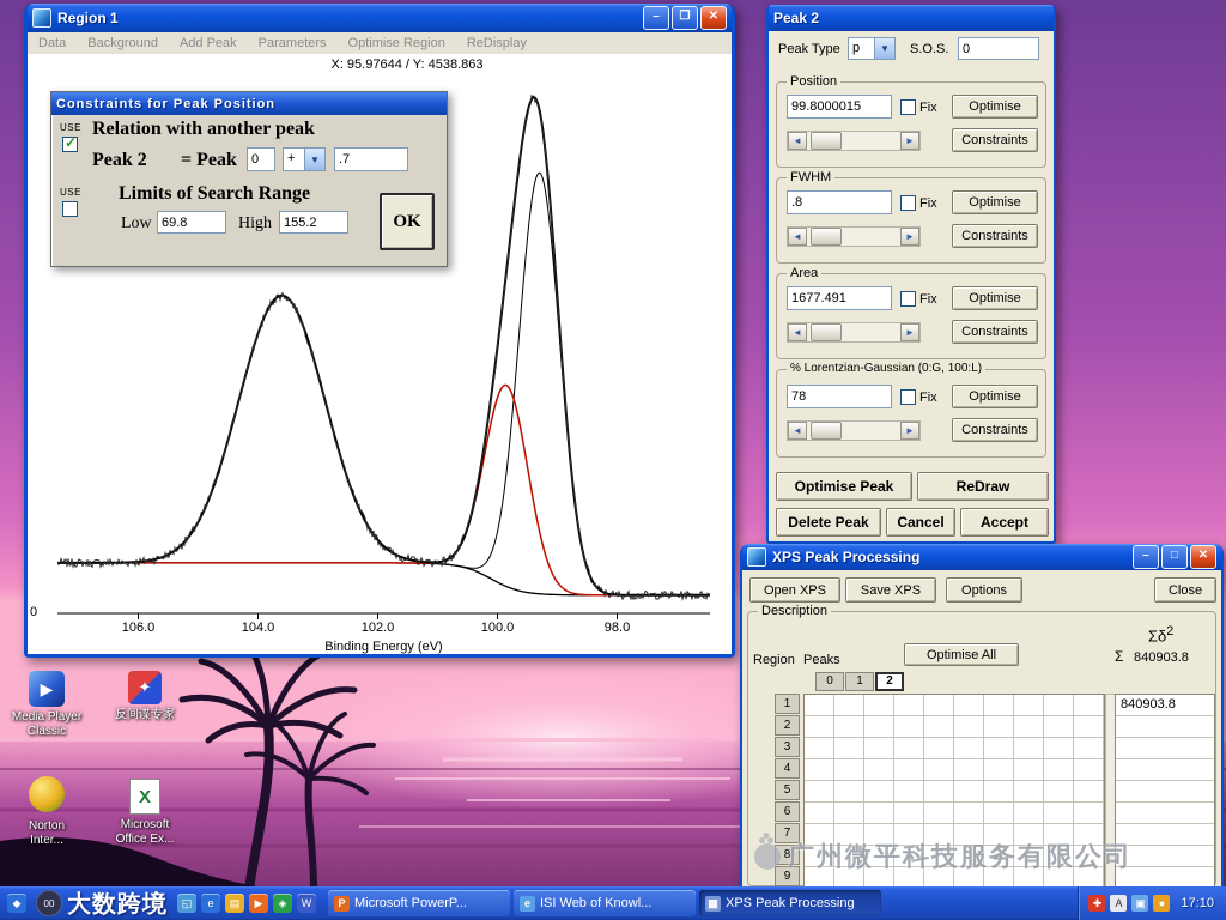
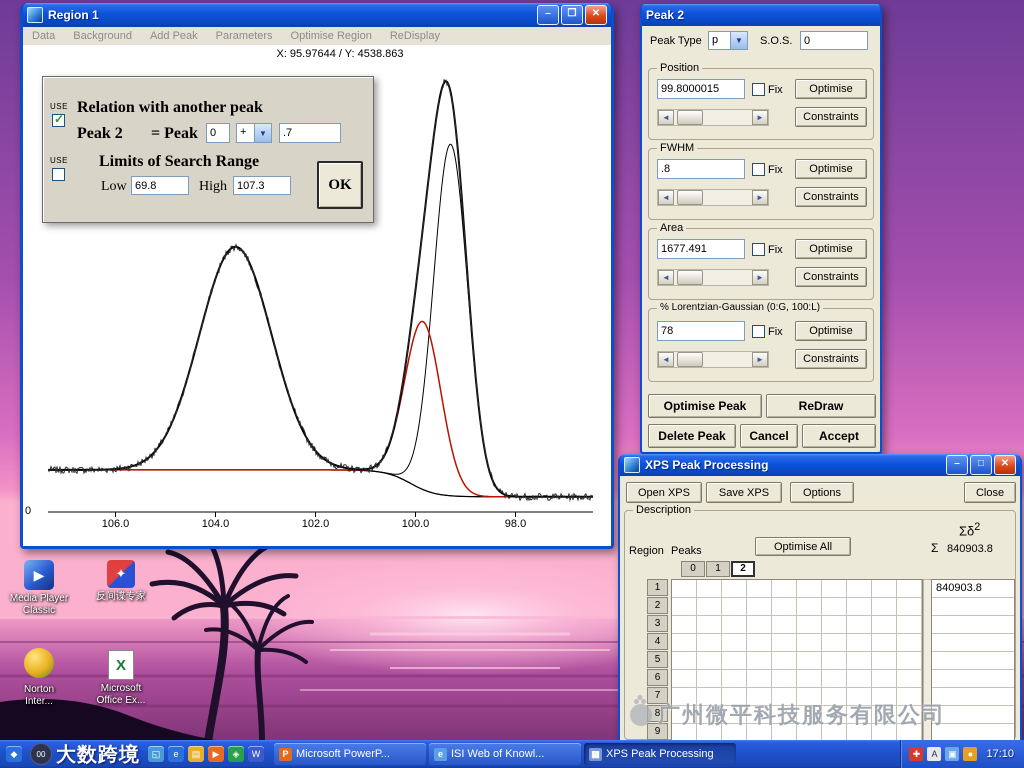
  ▶
  Media Player
  Classic
  ✦
  反间谍专家
  Norton
  Inter...
  X
  Microsoft
  Office Ex...
  Region 1
  –
  ❐
  ✕
  Data
  Background
  Add Peak
  Parameters
  Optimise Region
  ReDisplay
  X: 95.97644 / Y: 4538.863
  106.0
  104.0
  102.0
  100.0
  98.0
  0
- Binding Energy (eV)
- Constraints for Peak Position
  USE
  Relation with another peak
  Peak 2
  = Peak
  0
  +
  ▼
  .7
  USE
  Limits of Search Range
  Low
  69.8
  High
- 155.2
+ 107.3
  OK
  Peak 2
  Peak Type
  p
  ▼
  S.O.S.
  0
  Position
  99.8000015
  Fix
  Optimise
  ◄
  ►
  Constraints
  FWHM
  .8
  Fix
  Optimise
  ◄
  ►
  Constraints
  Area
  1677.491
  Fix
  Optimise
  ◄
  ►
  Constraints
  % Lorentzian-Gaussian (0:G, 100:L)
  78
  Fix
  Optimise
  ◄
  ►
  Constraints
  Optimise Peak
  ReDraw
  Delete Peak
  Cancel
  Accept
  XPS Peak Processing
  –
  □
  ✕
  Open XPS
  Save XPS
  Options
  Close
  Description
  Region
  Peaks
  Optimise All
  Σδ2
  840903.8
  Σ
  0
  1
  2
  1
  2
  3
  4
  5
  6
  7
  8
  9
  840903.8
  广州微平科技服务有限公司
  ◆
  00
  大数跨境
  ◱
  e
  ▤
  ▶
  ◈
  W
  P
  Microsoft PowerP...
  e
  ISI Web of Knowl...
  ▦
  XPS Peak Processing
  ✚
  A
  ▣
  ●
  17:10
